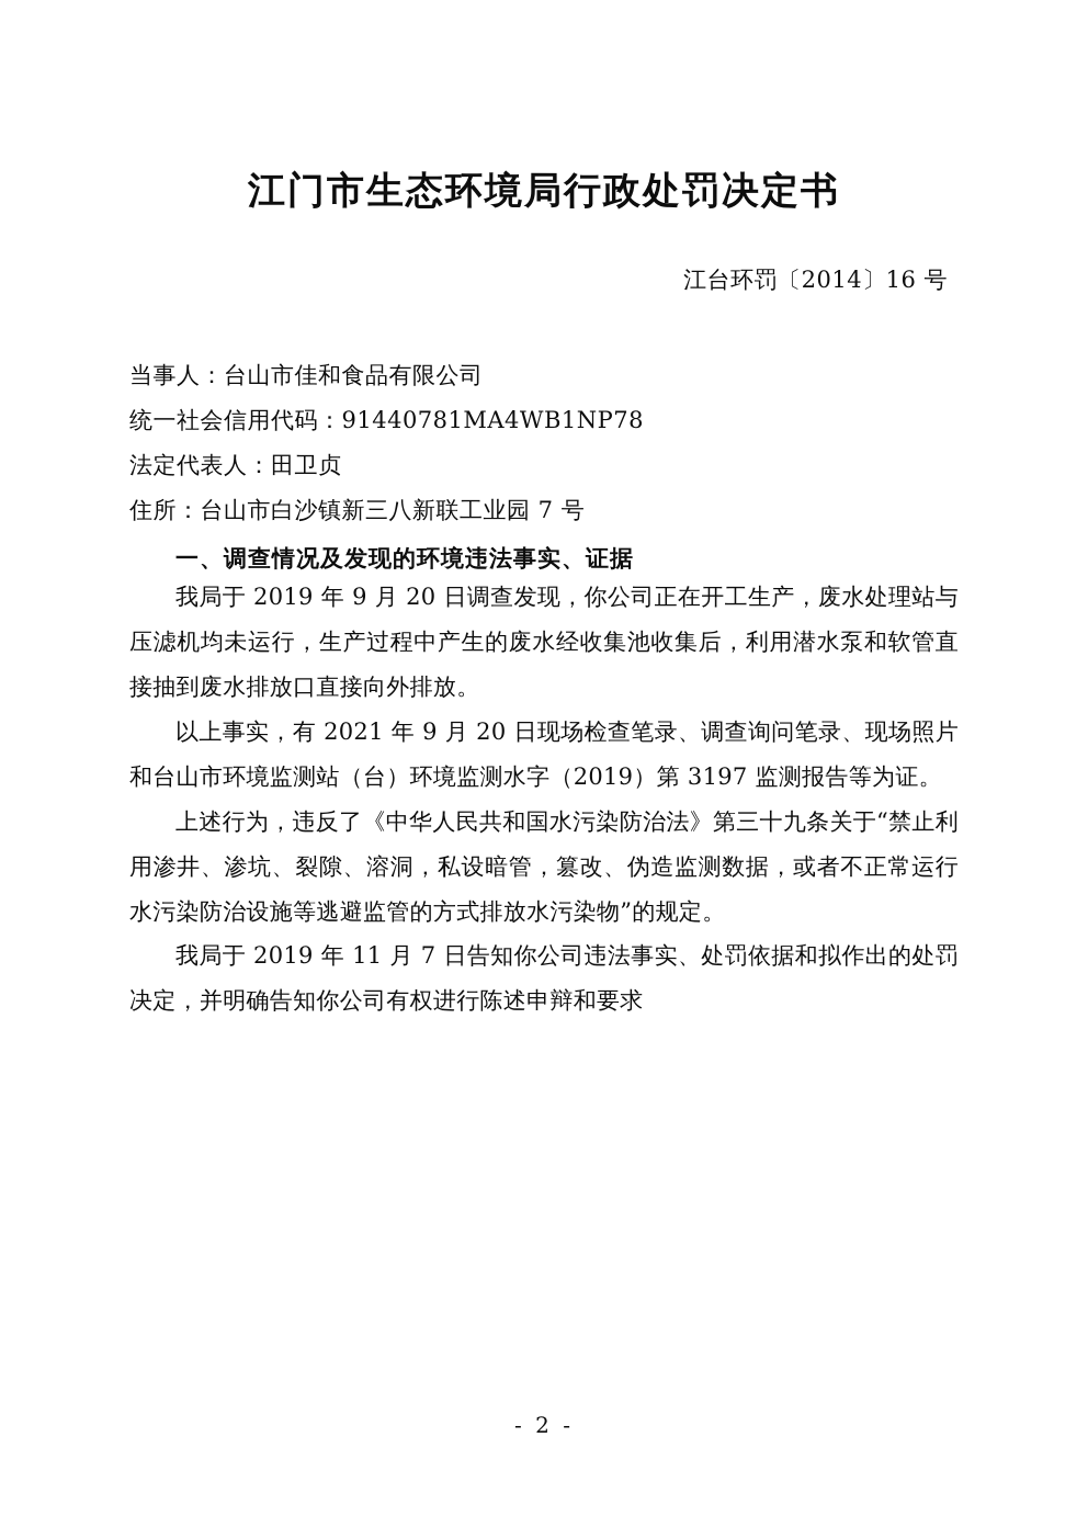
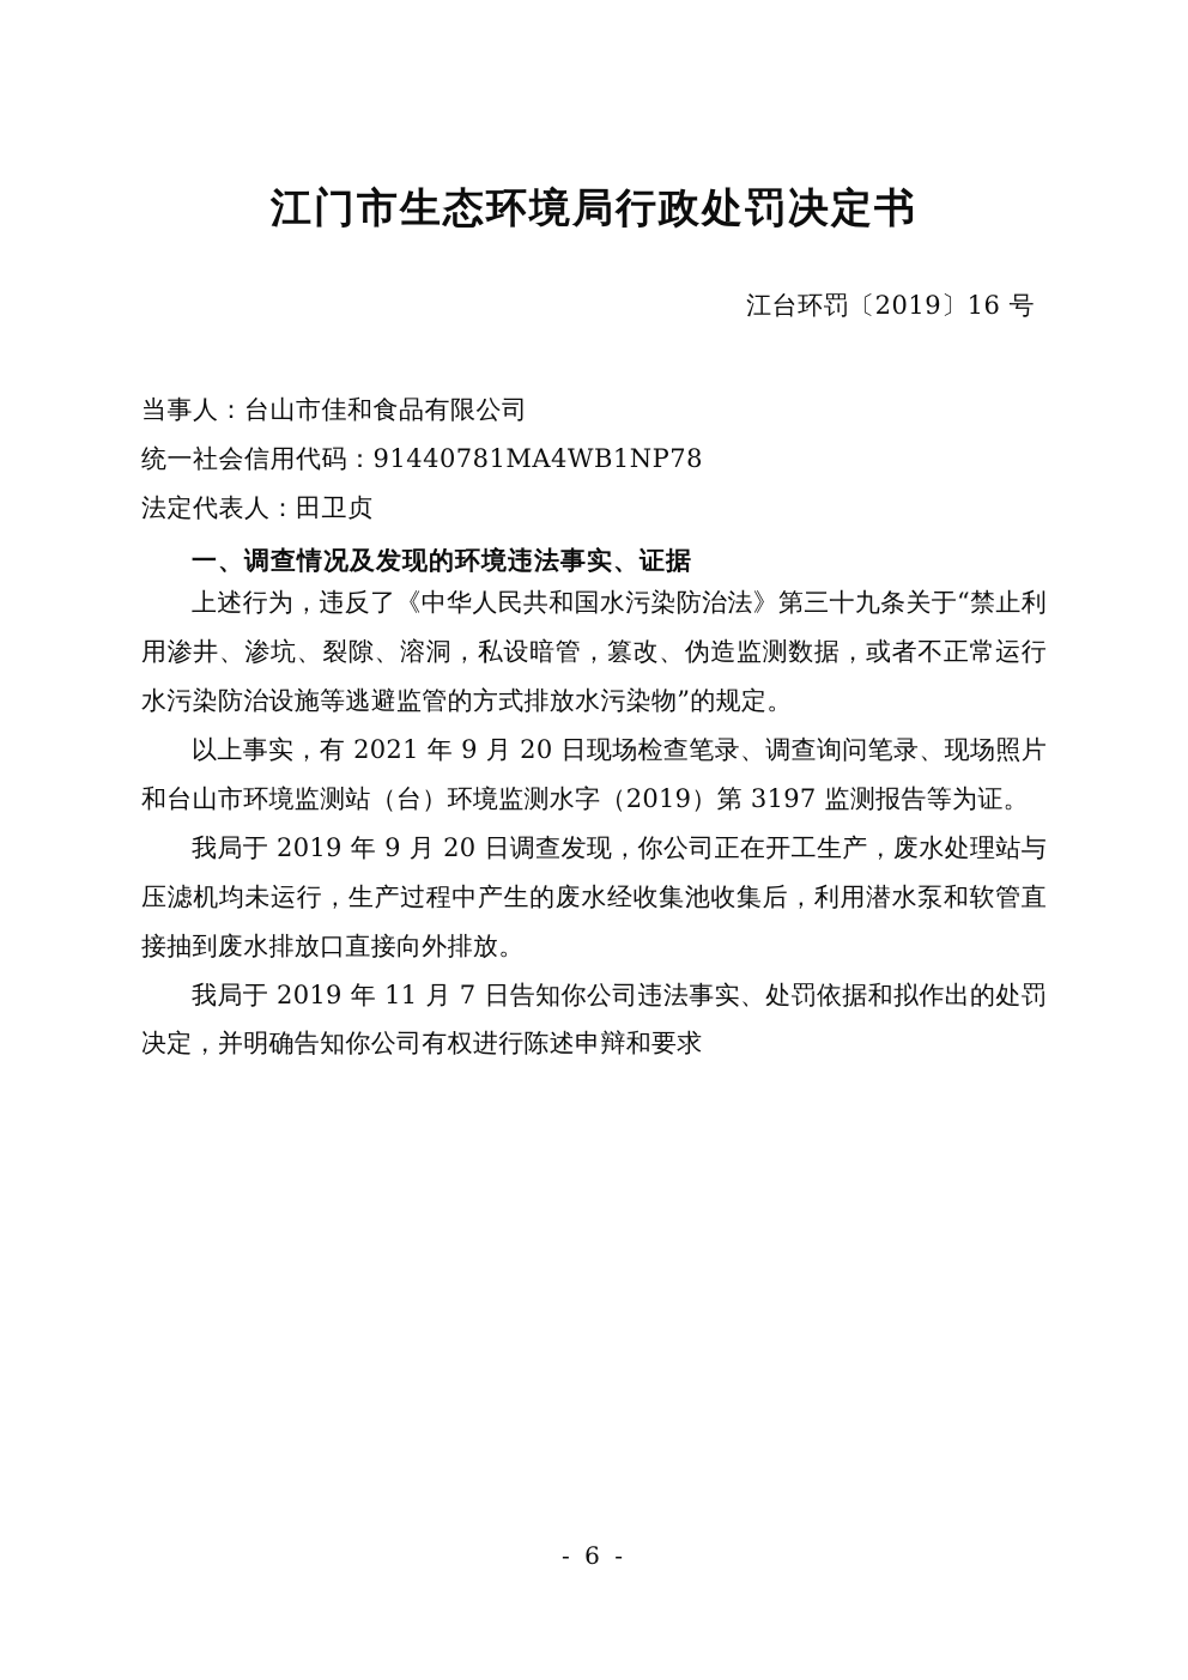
  江门市生态环境局行政处罚决定书
- 江台环罚〔2014〕16 号
+ 江台环罚〔2019〕16 号
  当事人：台山市佳和食品有限公司
  统一社会信用代码：91440781MA4WB1NP78
  法定代表人：田卫贞
- 住所：台山市白沙镇新三八新联工业园 7 号
  一、调查情况及发现的环境违法事实、证据
- 我局于 2019 年 9 月 20 日调查发现，你公司正在开工生产，废水处理站与压滤机均未运行，生产过程中产生的废水经收集池收集后，利用潜水泵和软管直接抽到废水排放口直接向外排放。
+ 上述行为，违反了《中华人民共和国水污染防治法》第三十九条关于“禁止利用渗井、渗坑、裂隙、溶洞，私设暗管，篡改、伪造监测数据，或者不正常运行水污染防治设施等逃避监管的方式排放水污染物”的规定。
  以上事实，有 2021 年 9 月 20 日现场检查笔录、调查询问笔录、现场照片和台山市环境监测站（台）环境监测水字（2019）第 3197 监测报告等为证。
- 上述行为，违反了《中华人民共和国水污染防治法》第三十九条关于“禁止利用渗井、渗坑、裂隙、溶洞，私设暗管，篡改、伪造监测数据，或者不正常运行水污染防治设施等逃避监管的方式排放水污染物”的规定。
+ 我局于 2019 年 9 月 20 日调查发现，你公司正在开工生产，废水处理站与压滤机均未运行，生产过程中产生的废水经收集池收集后，利用潜水泵和软管直接抽到废水排放口直接向外排放。
  我局于 2019 年 11 月 7 日告知你公司违法事实、处罚依据和拟作出的处罚决定，并明确告知你公司有权进行陈述申辩和要求
- - 2 -
+ - 6 -
